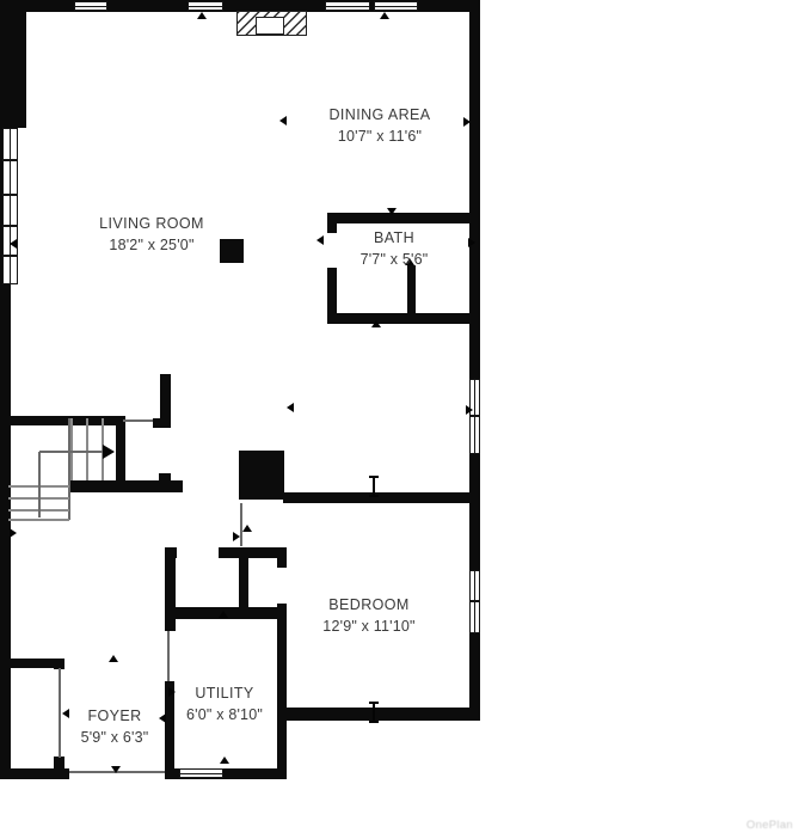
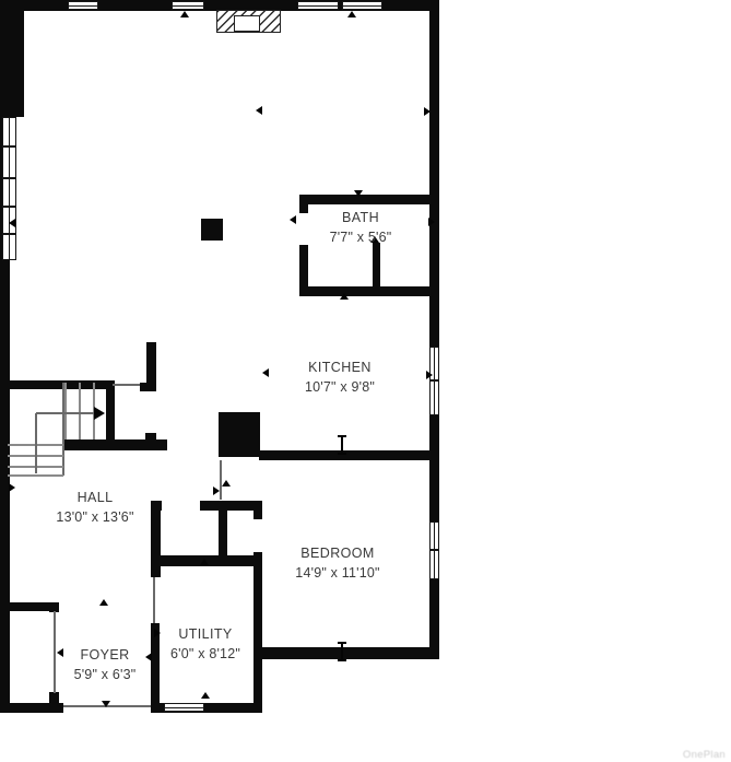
  OnePlan
- LIVING ROOM
- 18'2" x 25'0"
- DINING AREA
- 10'7" x 11'6"
  BATH
  7'7" x 5'6"
+ KITCHEN
+ 10'7" x 9'8"
+ HALL
+ 13'0" x 13'6"
  BEDROOM
- 12'9" x 11'10"
+ 14'9" x 11'10"
  UTILITY
- 6'0" x 8'10"
+ 6'0" x 8'12"
  FOYER
  5'9" x 6'3"
